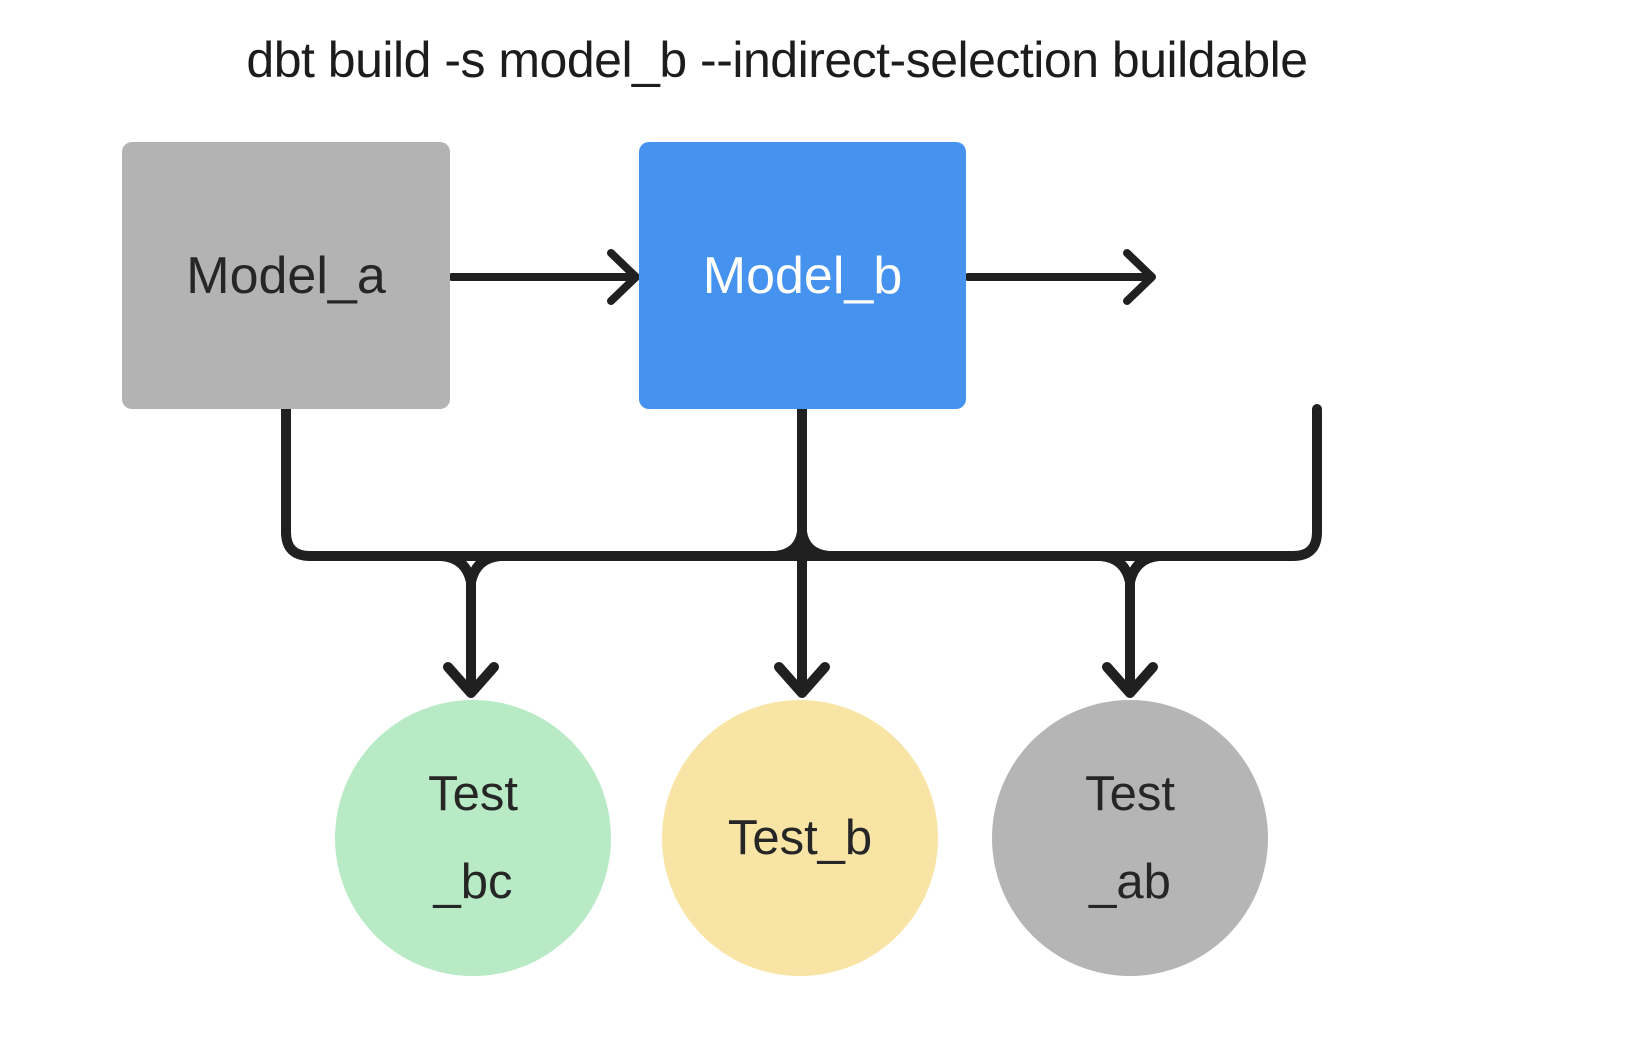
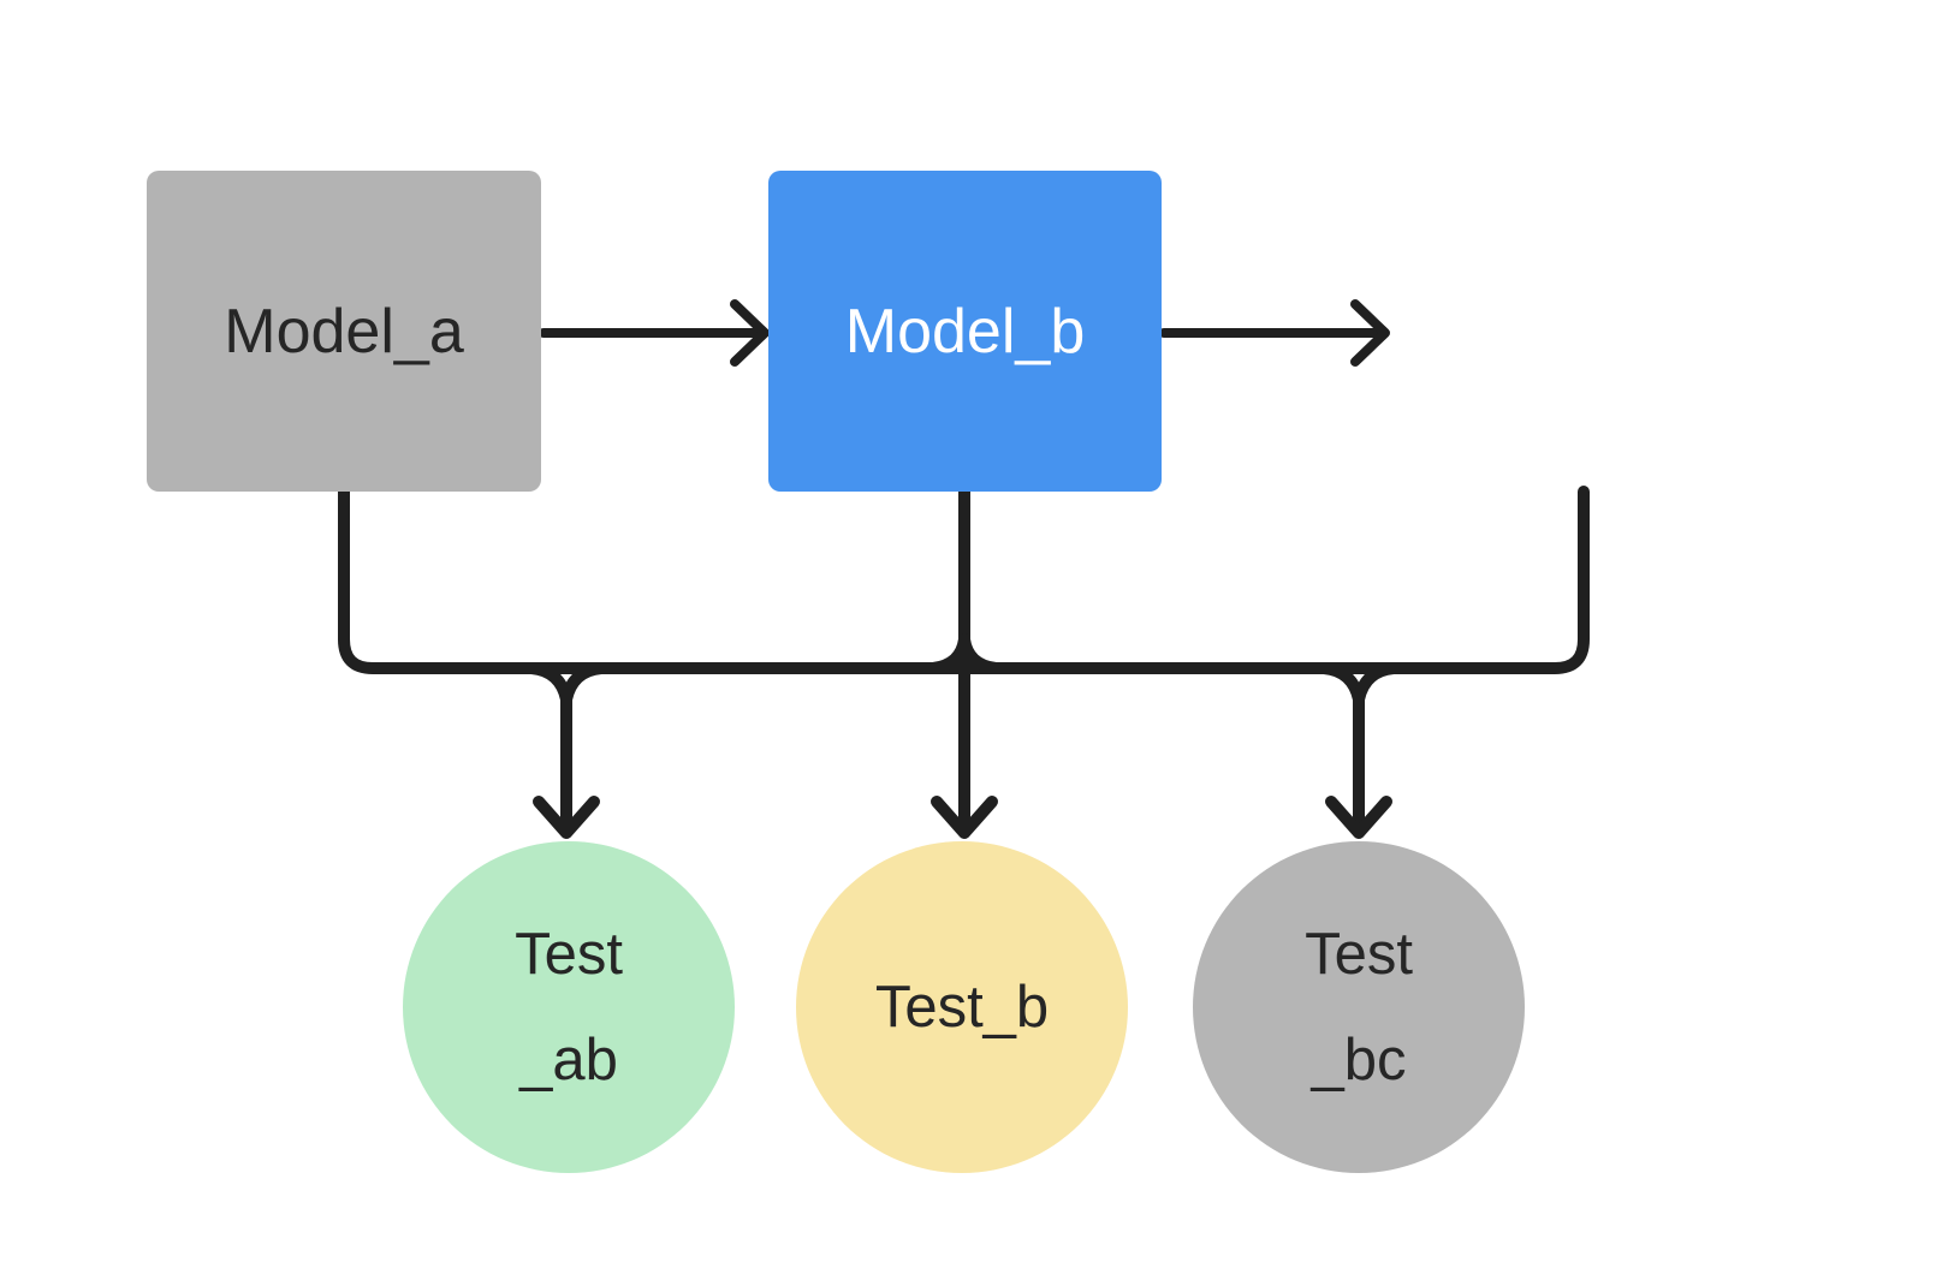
- dbt build -s model_b --indirect-selection buildable
  Model_a
  Model_b
  Test
- _bc
+ _ab
  Test_b
  Test
- _ab
+ _bc
